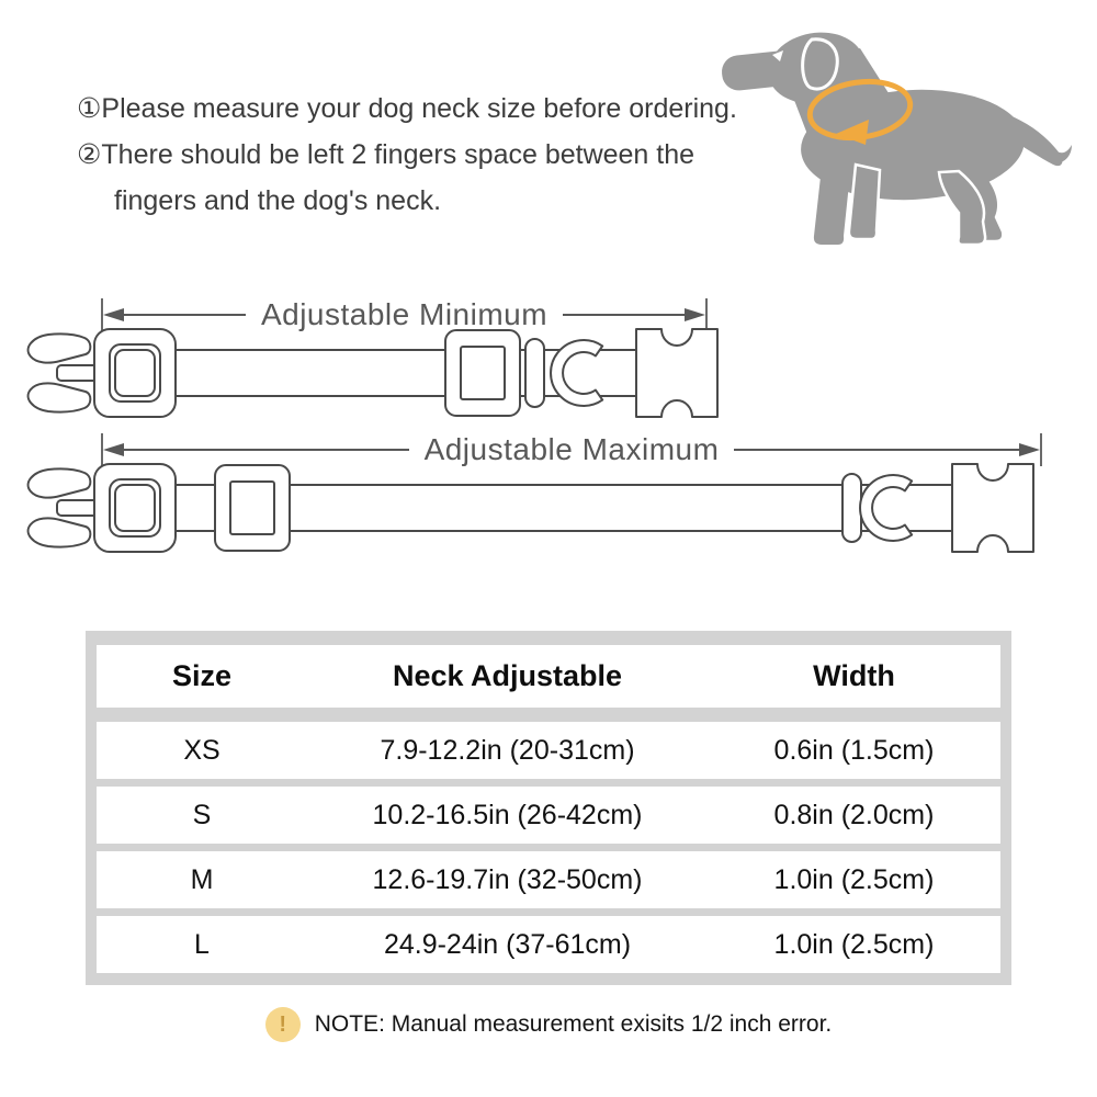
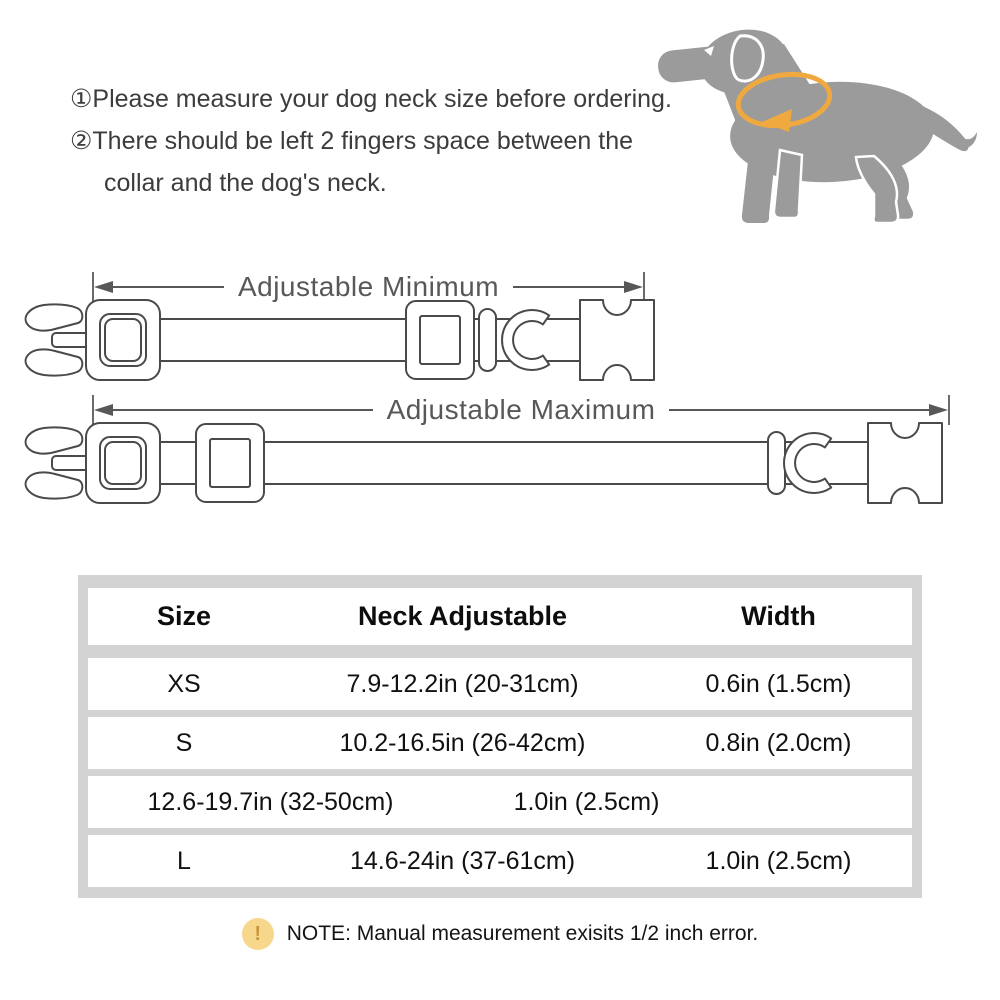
  ①Please measure your dog neck size before ordering.
  ②There should be left 2 fingers space between the
- fingers and the dog's neck.
+ collar and the dog's neck.
  Adjustable Minimum
  Adjustable Maximum
  Size
  Neck Adjustable
  Width
  XS
  7.9-12.2in (20-31cm)
  0.6in (1.5cm)
  S
  10.2-16.5in (26-42cm)
  0.8in (2.0cm)
- M
  12.6-19.7in (32-50cm)
  1.0in (2.5cm)
  L
- 24.9-24in (37-61cm)
+ 14.6-24in (37-61cm)
  1.0in (2.5cm)
  !
  NOTE: Manual measurement exisits 1/2 inch error.
